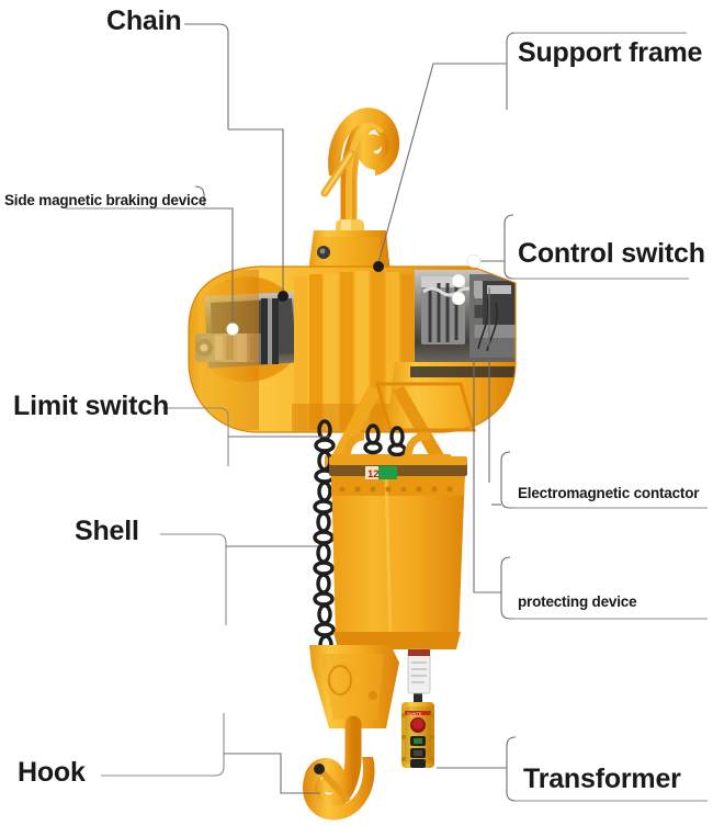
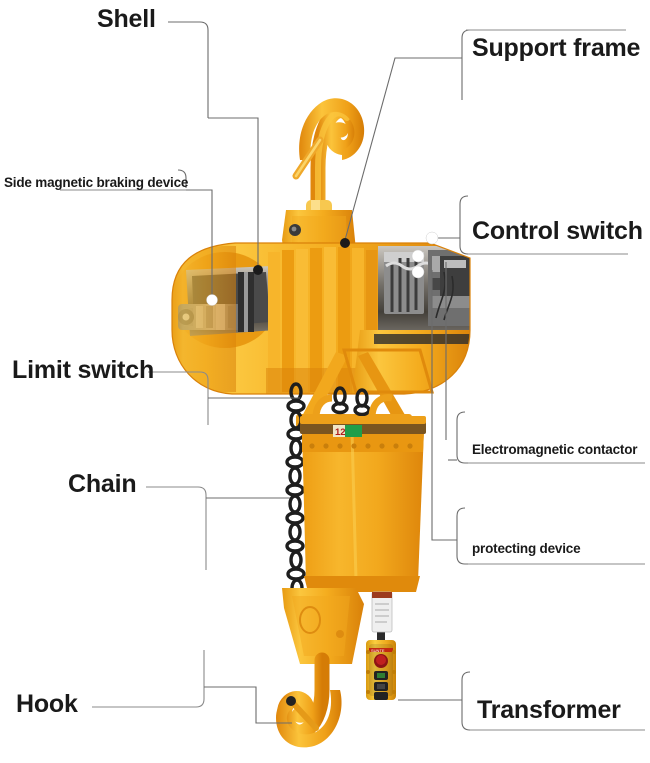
  12
- Chain
+ Shell
  Side magnetic braking device
  Support frame
  Control switch
  Limit switch
  Electromagnetic contactor
- Shell
+ Chain
  protecting device
  Hook
  Transformer
